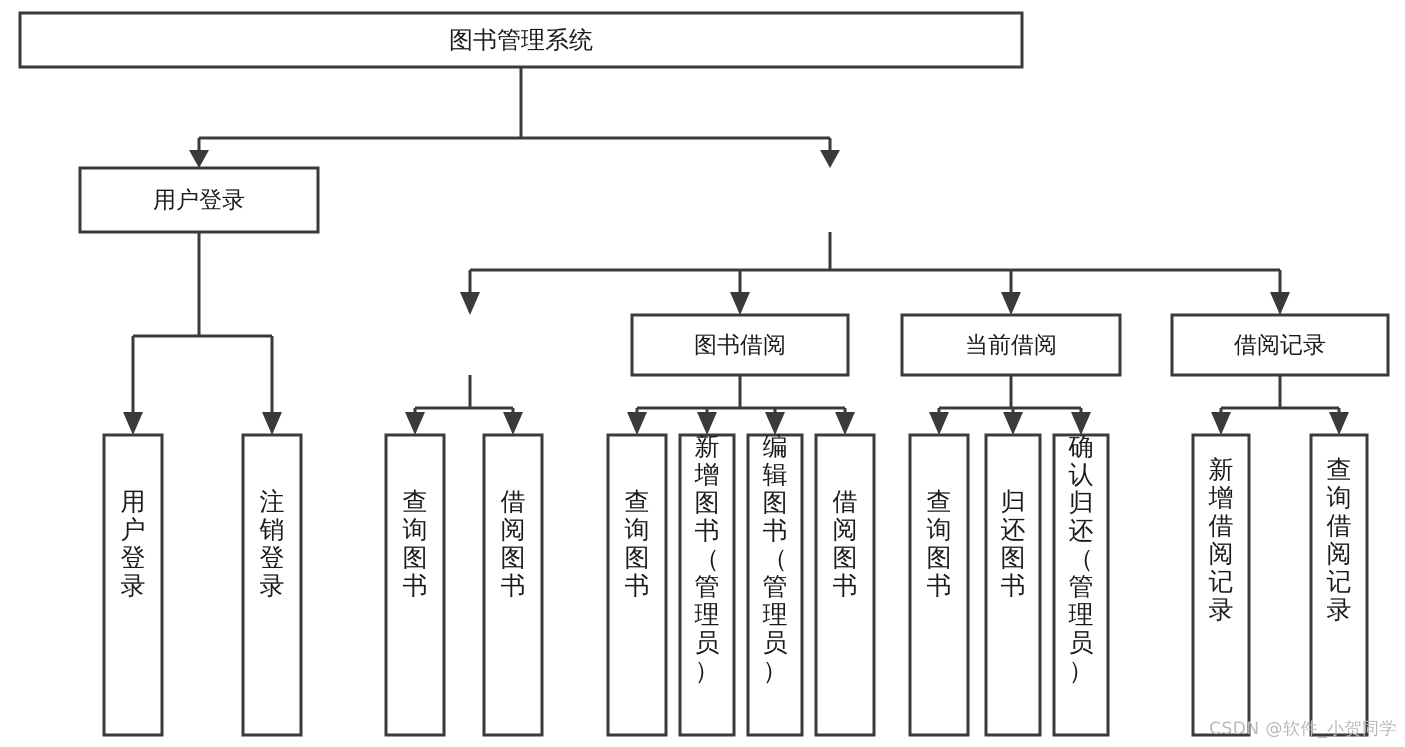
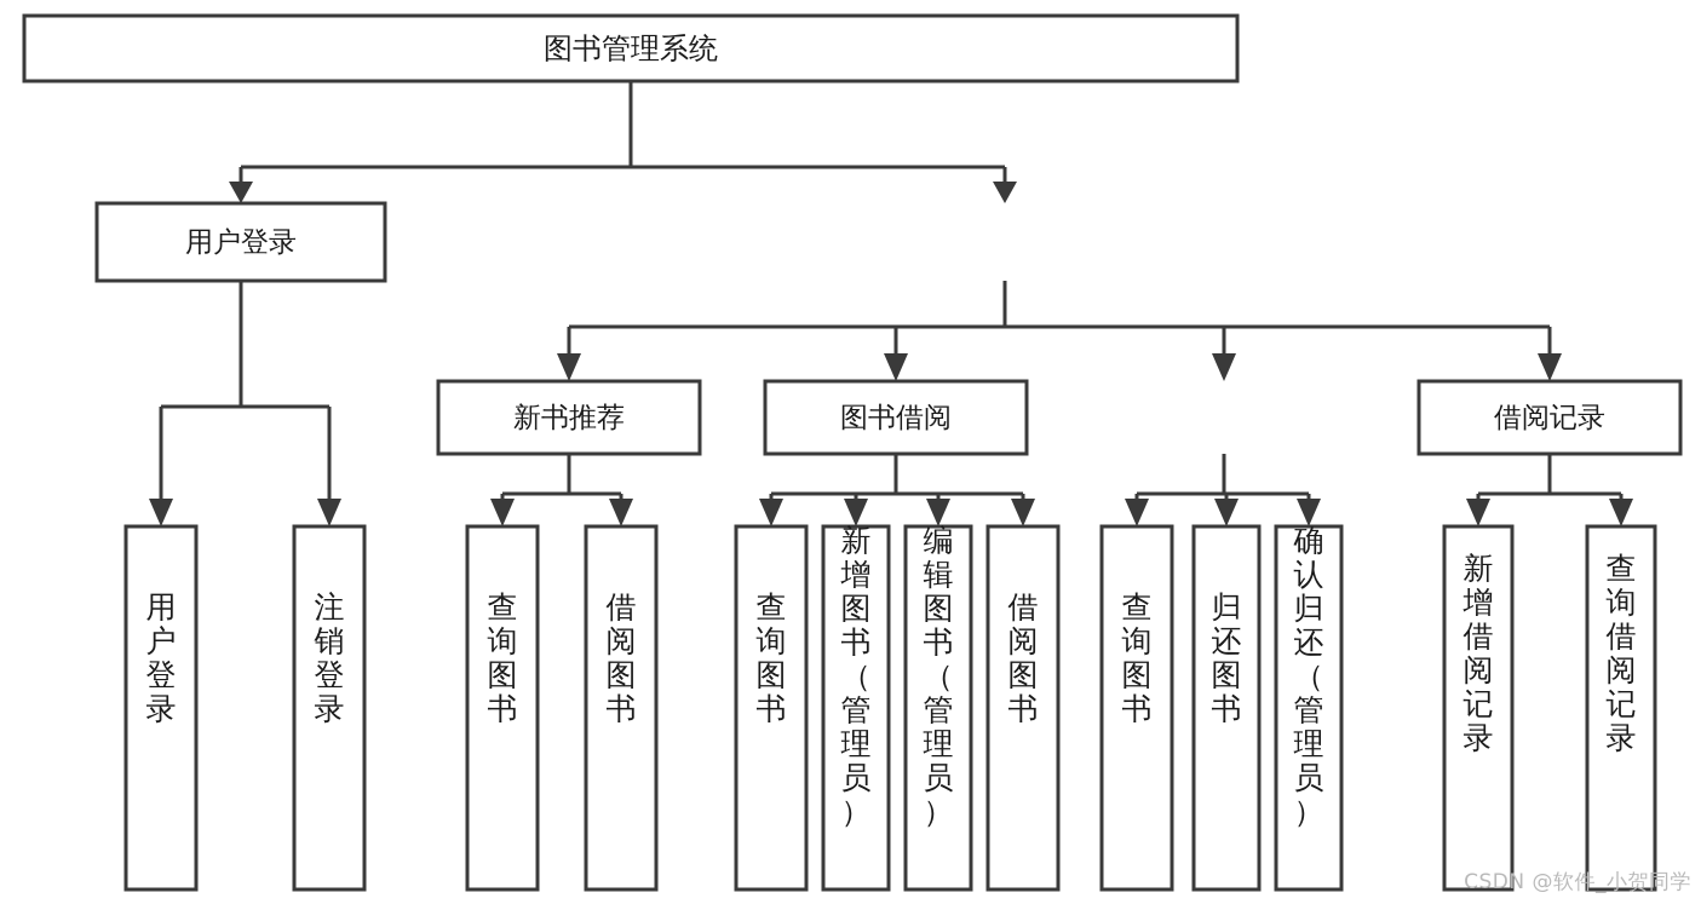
  图书管理系统
  用户登录
+ 新书推荐
  图书借阅
- 当前借阅
  借阅记录
  用户登录
  注销登录
  查询图书
  借阅图书
  查询图书
  新增图书（管理员）
  编辑图书（管理员）
  借阅图书
  查询图书
  归还图书
  确认归还（管理员）
  新增借阅记录
  查询借阅记录
  CSDN @软件_小贺同学
